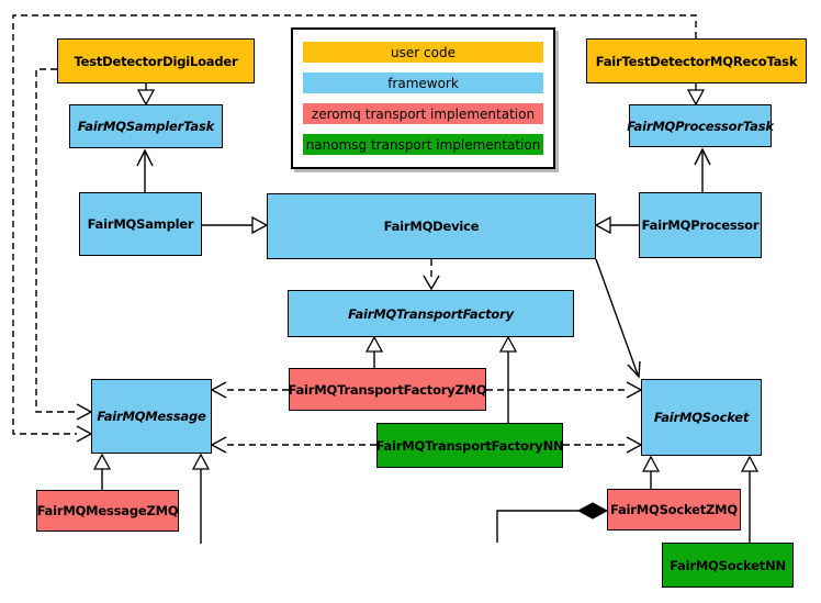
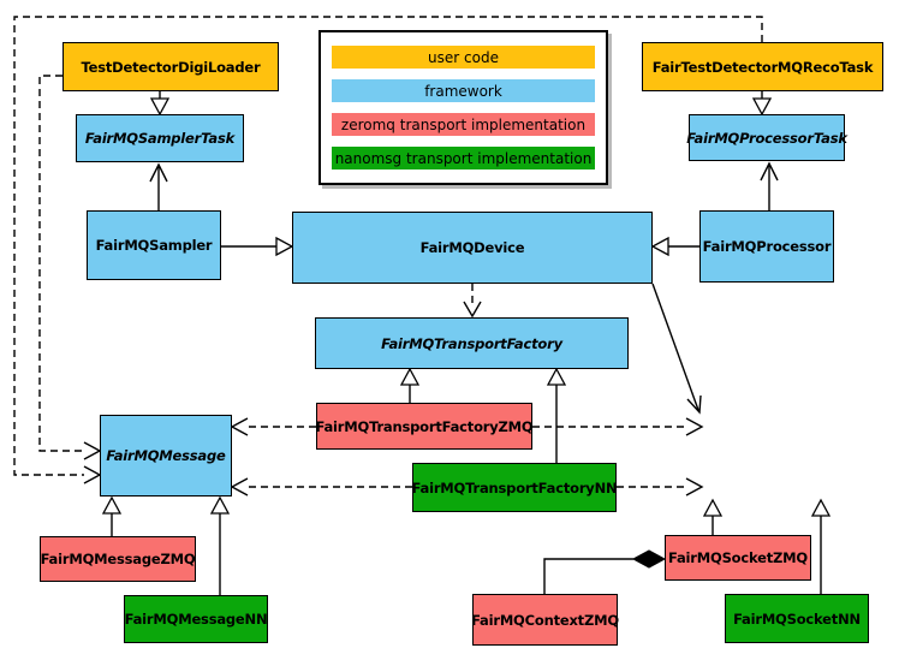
  TestDetectorDigiLoader
  FairTestDetectorMQRecoTask
  FairMQSamplerTask
  FairMQProcessorTask
  FairMQSampler
  FairMQDevice
  FairMQProcessor
  FairMQTransportFactory
  FairMQTransportFactoryZMQ
  FairMQTransportFactoryNN
  FairMQMessage
- FairMQSocket
  FairMQMessageZMQ
+ FairMQMessageNN
+ FairMQContextZMQ
  FairMQSocketZMQ
  FairMQSocketNN
  user code
  framework
  zeromq transport implementation
  nanomsg transport implementation
